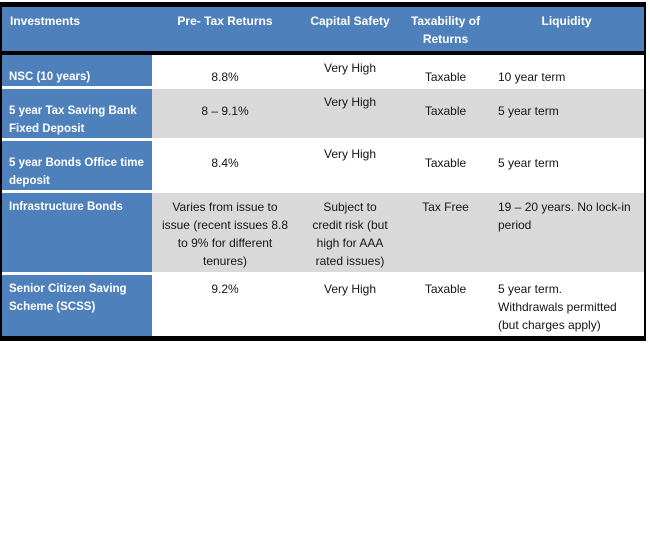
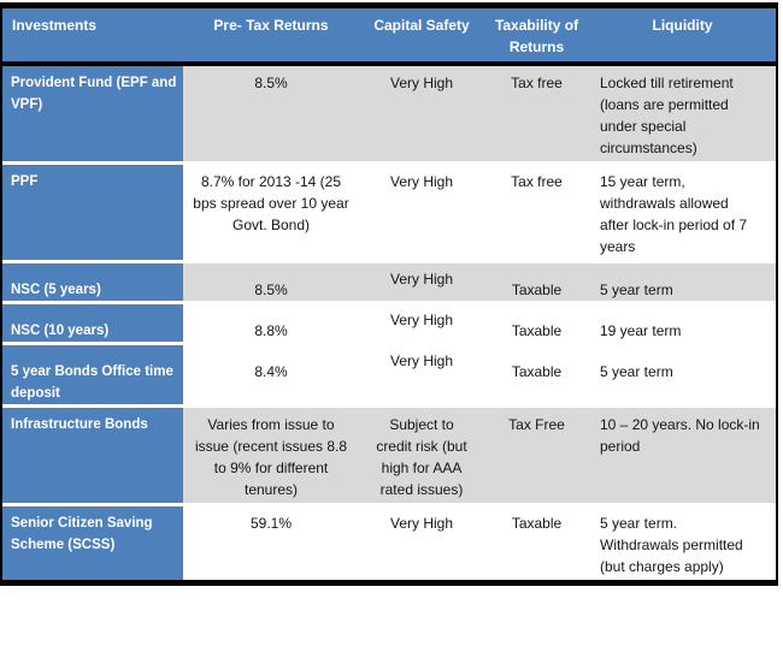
  Investments	Pre- Tax Returns	Capital Safety	Taxability of Returns	Liquidity
+ Provident Fund (EPF and VPF)	8.5%	Very High	Tax free	Locked till retirement (loans are permitted under special circumstances)
+ PPF	8.7% for 2013 -14 (25 bps spread over 10 year Govt. Bond)	Very High	Tax free	15 year term, withdrawals allowed after lock-in period of 7 years
+ NSC (5 years)	8.5%	Very High	Taxable	5 year term
- NSC (10 years)	8.8%	Very High	Taxable	10 year term
+ NSC (10 years)	8.8%	Very High	Taxable	19 year term
- 5 year Tax Saving Bank Fixed Deposit	8 – 9.1%	Very High	Taxable	5 year term
  5 year Bonds Office time deposit	8.4%	Very High	Taxable	5 year term
- Infrastructure Bonds	Varies from issue to issue (recent issues 8.8 to 9% for different tenures)	Subject to credit risk (but high for AAA rated issues)	Tax Free	19 – 20 years. No lock-in period
+ Infrastructure Bonds	Varies from issue to issue (recent issues 8.8 to 9% for different tenures)	Subject to credit risk (but high for AAA rated issues)	Tax Free	10 – 20 years. No lock-in period
- Senior Citizen Saving Scheme (SCSS)	9.2%	Very High	Taxable	5 year term. Withdrawals permitted (but charges apply)
+ Senior Citizen Saving Scheme (SCSS)	59.1%	Very High	Taxable	5 year term. Withdrawals permitted (but charges apply)
